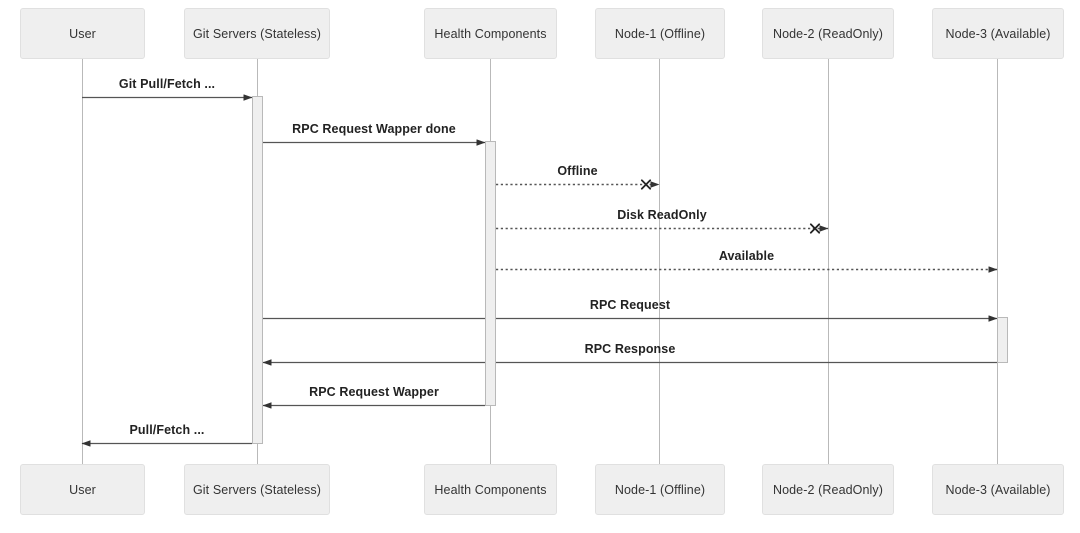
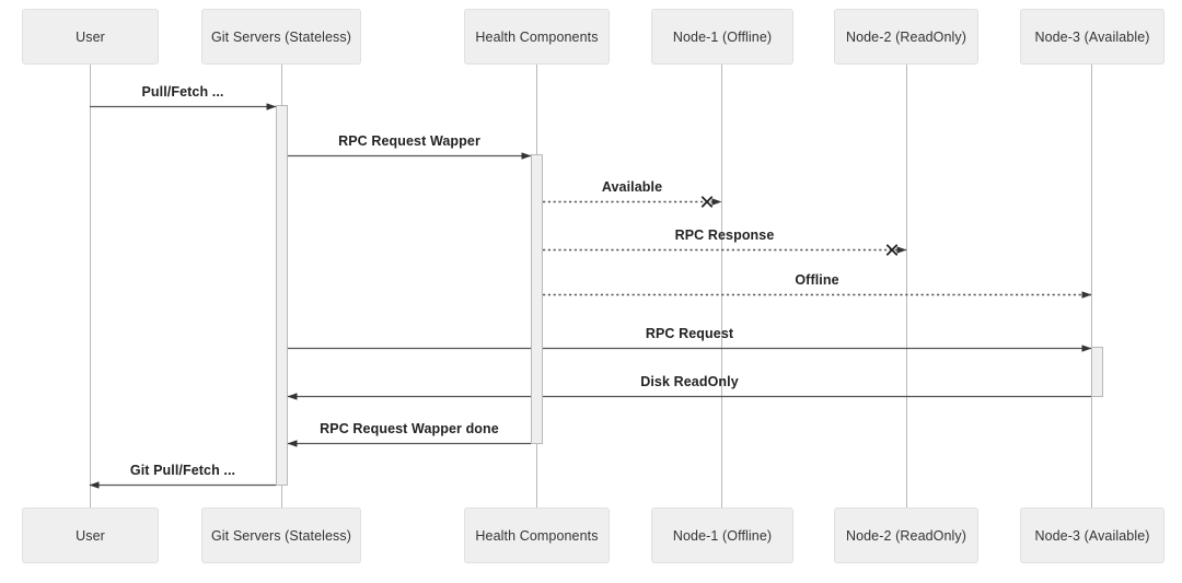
  User
  Git Servers (Stateless)
  Health Components
  Node-1 (Offline)
  Node-2 (ReadOnly)
  Node-3 (Available)
  User
  Git Servers (Stateless)
  Health Components
  Node-1 (Offline)
  Node-2 (ReadOnly)
  Node-3 (Available)
- Git Pull/Fetch ...
+ Pull/Fetch ...
- RPC Request Wapper done
+ RPC Request Wapper
- Offline
+ Available
- Disk ReadOnly
+ RPC Response
- Available
+ Offline
  RPC Request
- RPC Response
+ Disk ReadOnly
- RPC Request Wapper
+ RPC Request Wapper done
- Pull/Fetch ...
+ Git Pull/Fetch ...
